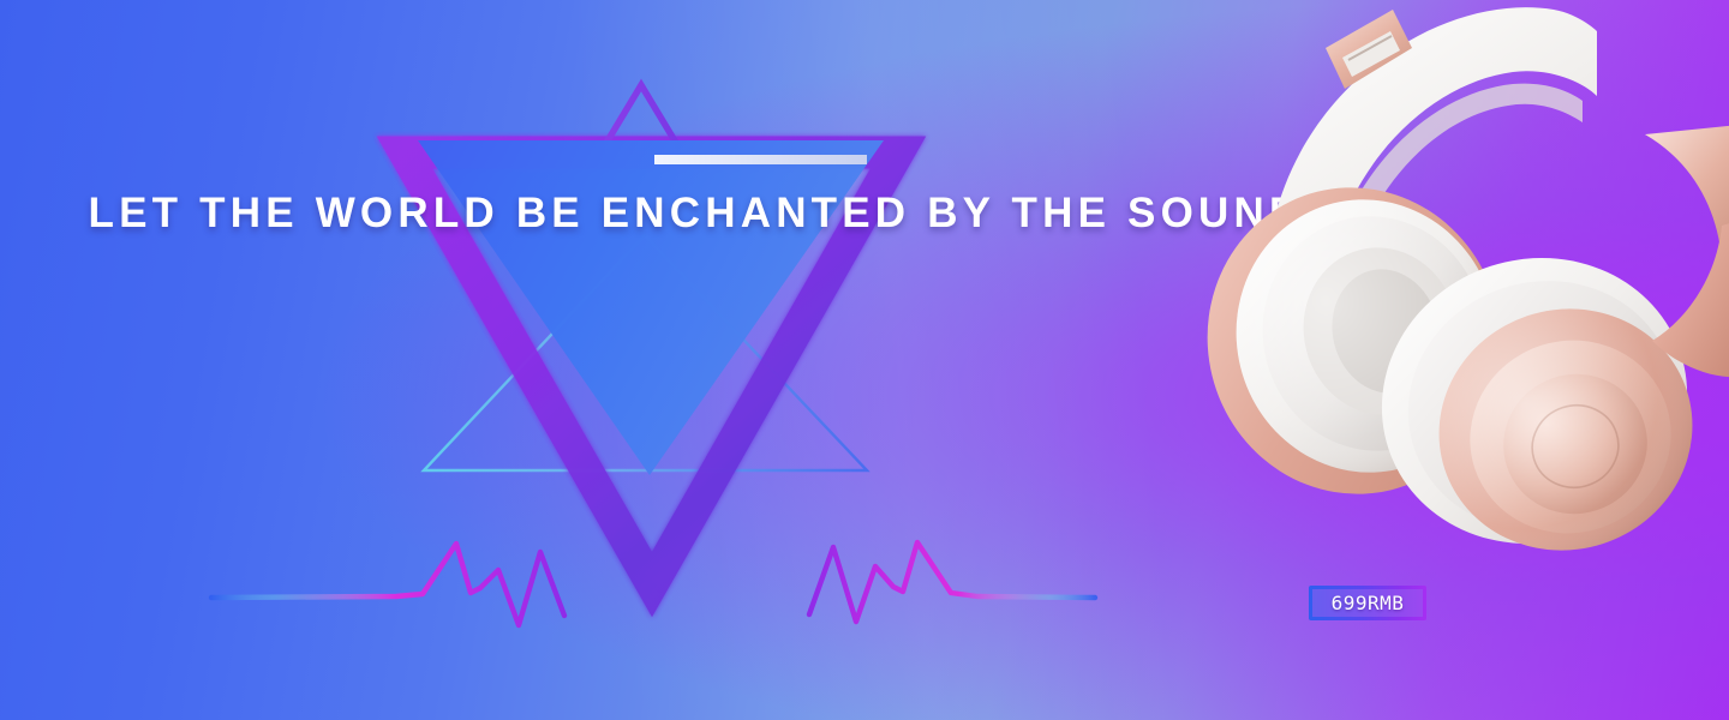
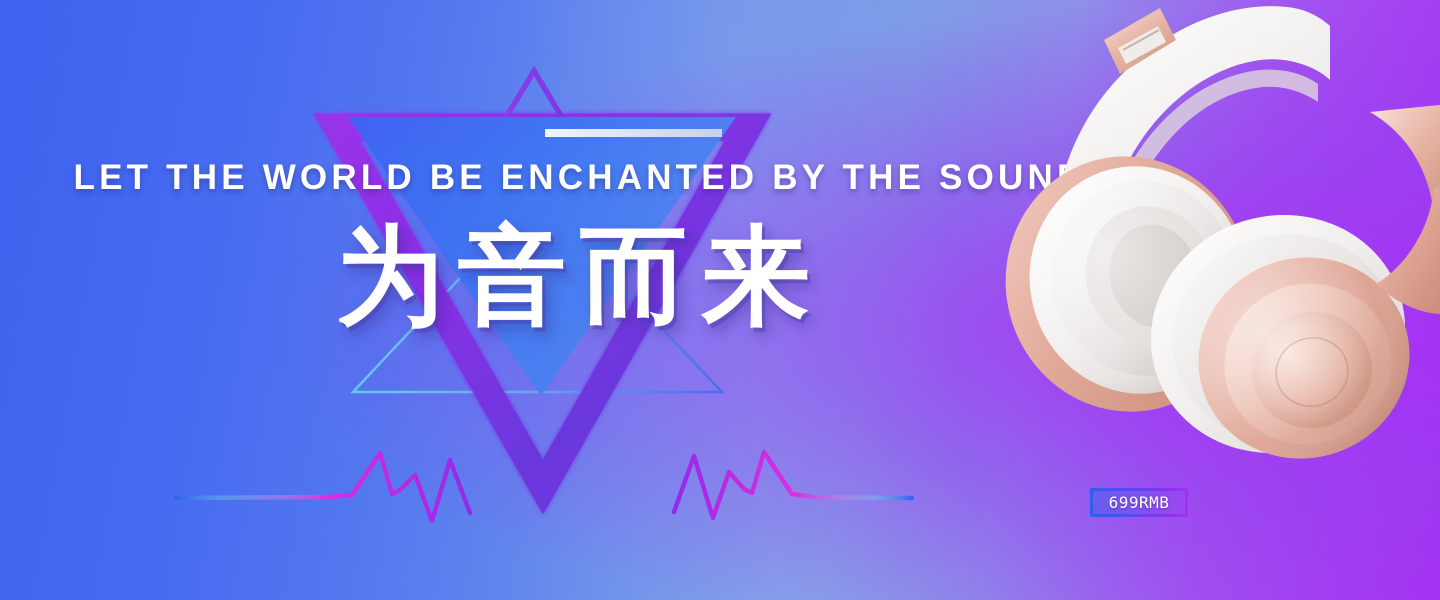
  LET THE WORLD BE ENCHANTED BY THE SOUN
+ 为音而来
  699RMB
